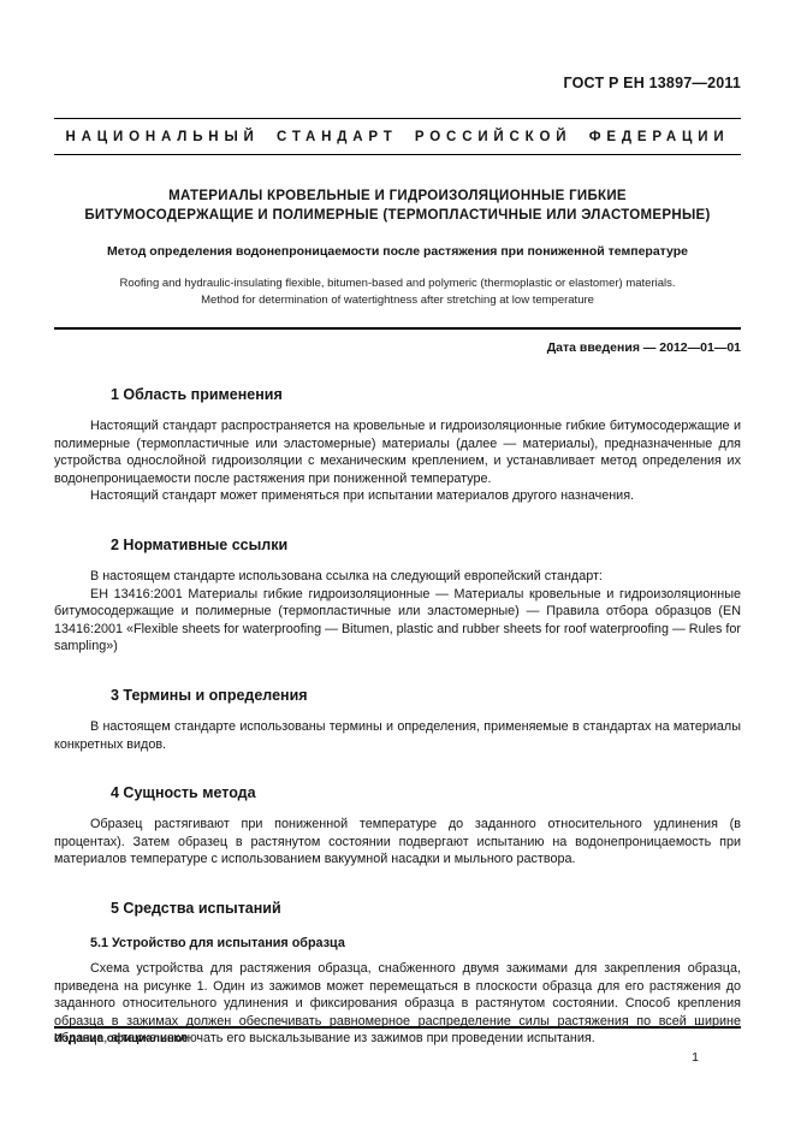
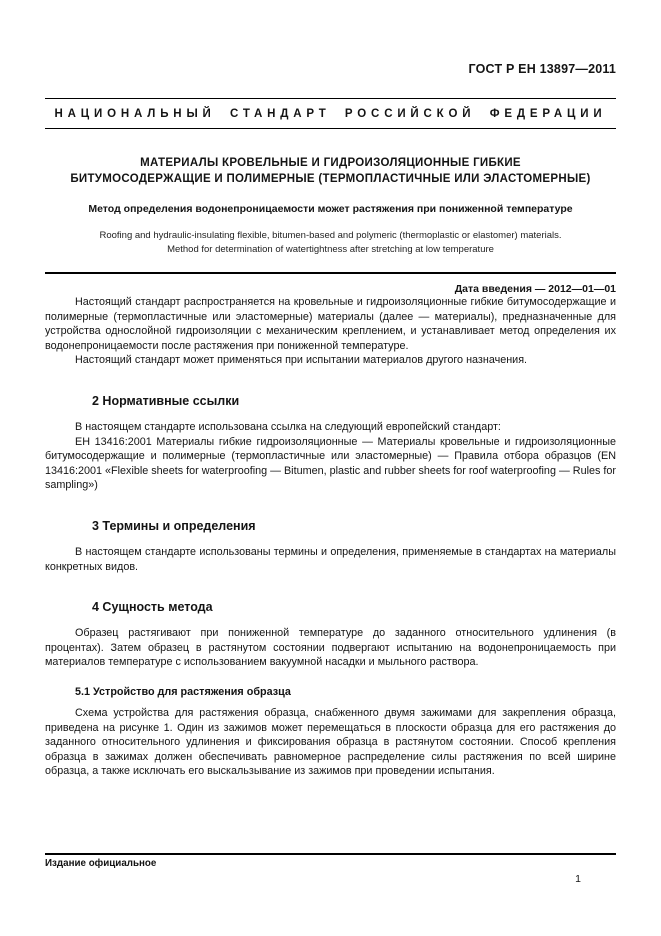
  ГОСТ Р ЕН 13897—2011
  НАЦИОНАЛЬНЫЙ СТАНДАРТ РОССИЙСКОЙ ФЕДЕРАЦИИ
  МАТЕРИАЛЫ КРОВЕЛЬНЫЕ И ГИДРОИЗОЛЯЦИОННЫЕ ГИБКИЕ
  БИТУМОСОДЕРЖАЩИЕ И ПОЛИМЕРНЫЕ (ТЕРМОПЛАСТИЧНЫЕ ИЛИ ЭЛАСТОМЕРНЫЕ)
- Метод определения водонепроницаемости после растяжения при пониженной температуре
+ Метод определения водонепроницаемости может растяжения при пониженной температуре
  Roofing and hydraulic-insulating flexible, bitumen-based and polymeric (thermoplastic or elastomer) materials.
  Method for determination of watertightness after stretching at low temperature
  Дата введения — 2012—01—01
- 1 Область применения
  Настоящий стандарт распространяется на кровельные и гидроизоляционные гибкие битумосодержащие и полимерные (термопластичные или эластомерные) материалы (далее — материалы), предназначенные для устройства однослойной гидроизоляции с механическим креплением, и устанавливает метод определения их водонепроницаемости после растяжения при пониженной температуре.
  Настоящий стандарт может применяться при испытании материалов другого назначения.
  2 Нормативные ссылки
  В настоящем стандарте использована ссылка на следующий европейский стандарт:
  ЕН 13416:2001 Материалы гибкие гидроизоляционные — Материалы кровельные и гидроизоляционные битумосодержащие и полимерные (термопластичные или эластомерные) — Правила отбора образцов (EN 13416:2001 «Flexible sheets for waterproofing — Bitumen, plastic and rubber sheets for roof waterproofing — Rules for sampling»)
  3 Термины и определения
  В настоящем стандарте использованы термины и определения, применяемые в стандартах на материалы конкретных видов.
  4 Сущность метода
  Образец растягивают при пониженной температуре до заданного относительного удлинения (в процентах). Затем образец в растянутом состоянии подвергают испытанию на водонепроницаемость при материалов температуре с использованием вакуумной насадки и мыльного раствора.
- 5 Средства испытаний
- 5.1 Устройство для испытания образца
+ 5.1 Устройство для растяжения образца
  Схема устройства для растяжения образца, снабженного двумя зажимами для закрепления образца, приведена на рисунке 1. Один из зажимов может перемещаться в плоскости образца для его растяжения до заданного относительного удлинения и фиксирования образца в растянутом состоянии. Способ крепления образца в зажимах должен обеспечивать равномерное распределение силы растяжения по всей ширине образца, а также исключать его выскальзывание из зажимов при проведении испытания.
  Издание официальное
  1
